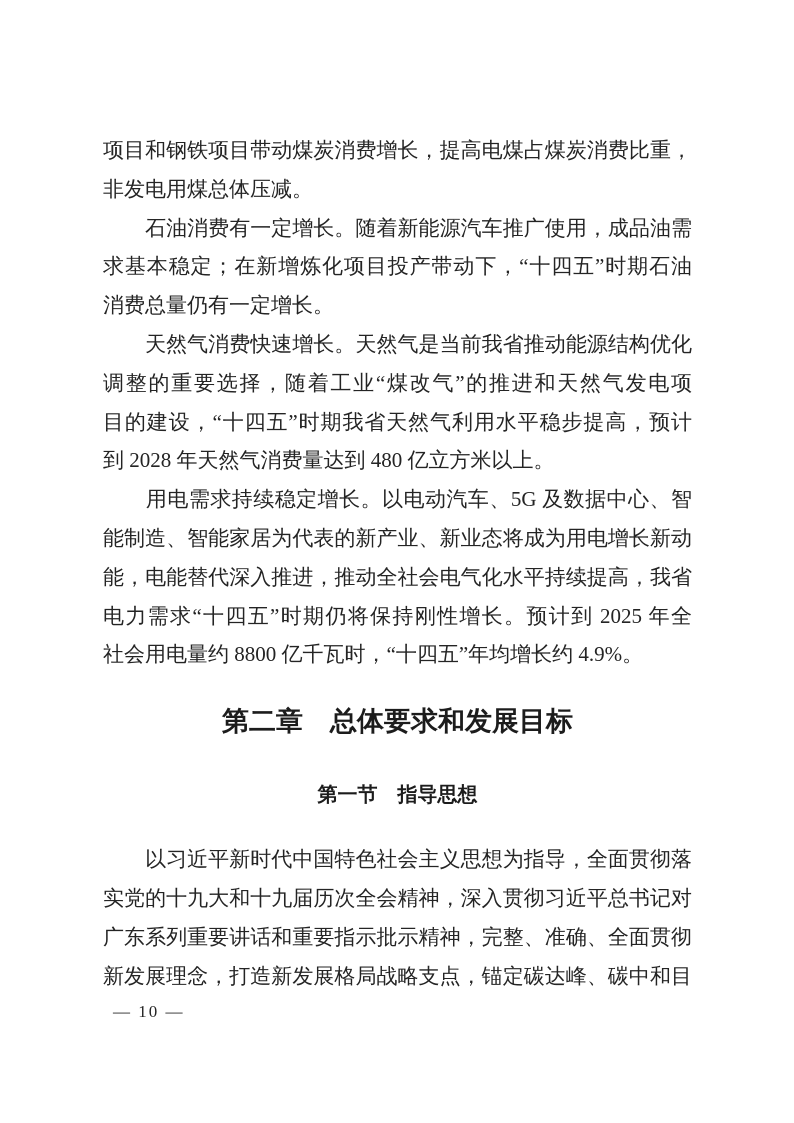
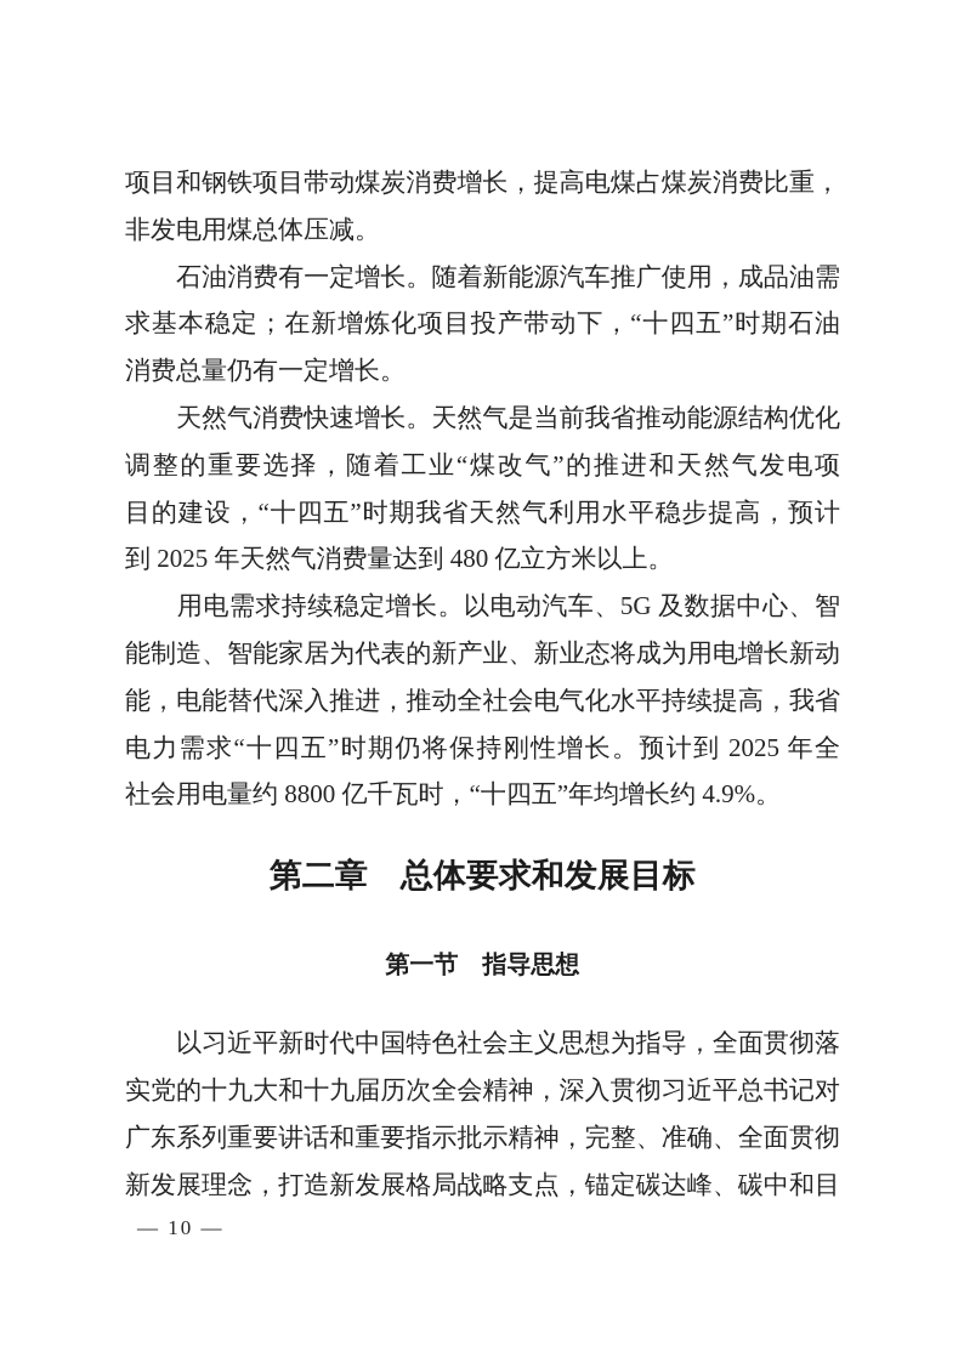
  项目和钢铁项目带动煤炭消费增长，提高电煤占煤炭消费比重，
  非发电用煤总体压减。
  石油消费有一定增长。随着新能源汽车推广使用，成品油需
  求基本稳定；在新增炼化项目投产带动下，“十四五”时期石油
  消费总量仍有一定增长。
  天然气消费快速增长。天然气是当前我省推动能源结构优化
  调整的重要选择，随着工业“煤改气”的推进和天然气发电项
  目的建设，“十四五”时期我省天然气利用水平稳步提高，预计
- 到 2028 年天然气消费量达到 480 亿立方米以上。
+ 到 2025 年天然气消费量达到 480 亿立方米以上。
  用电需求持续稳定增长。以电动汽车、5G 及数据中心、智
  能制造、智能家居为代表的新产业、新业态将成为用电增长新动
  能，电能替代深入推进，推动全社会电气化水平持续提高，我省
  电力需求“十四五”时期仍将保持刚性增长。预计到 2025 年全
  社会用电量约 8800 亿千瓦时，“十四五”年均增长约 4.9%。
  第二章 总体要求和发展目标
  第一节 指导思想
  以习近平新时代中国特色社会主义思想为指导，全面贯彻落
  实党的十九大和十九届历次全会精神，深入贯彻习近平总书记对
  广东系列重要讲话和重要指示批示精神，完整、准确、全面贯彻
  新发展理念，打造新发展格局战略支点，锚定碳达峰、碳中和目
  — 10 —
